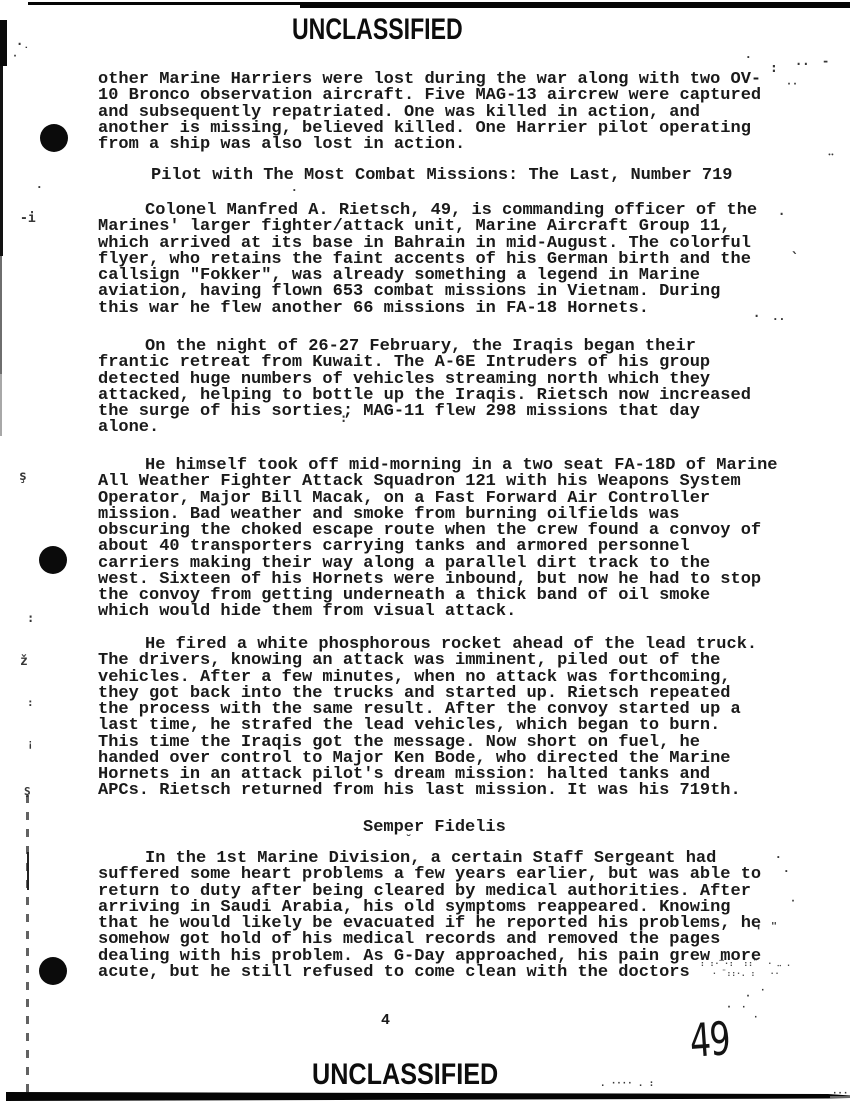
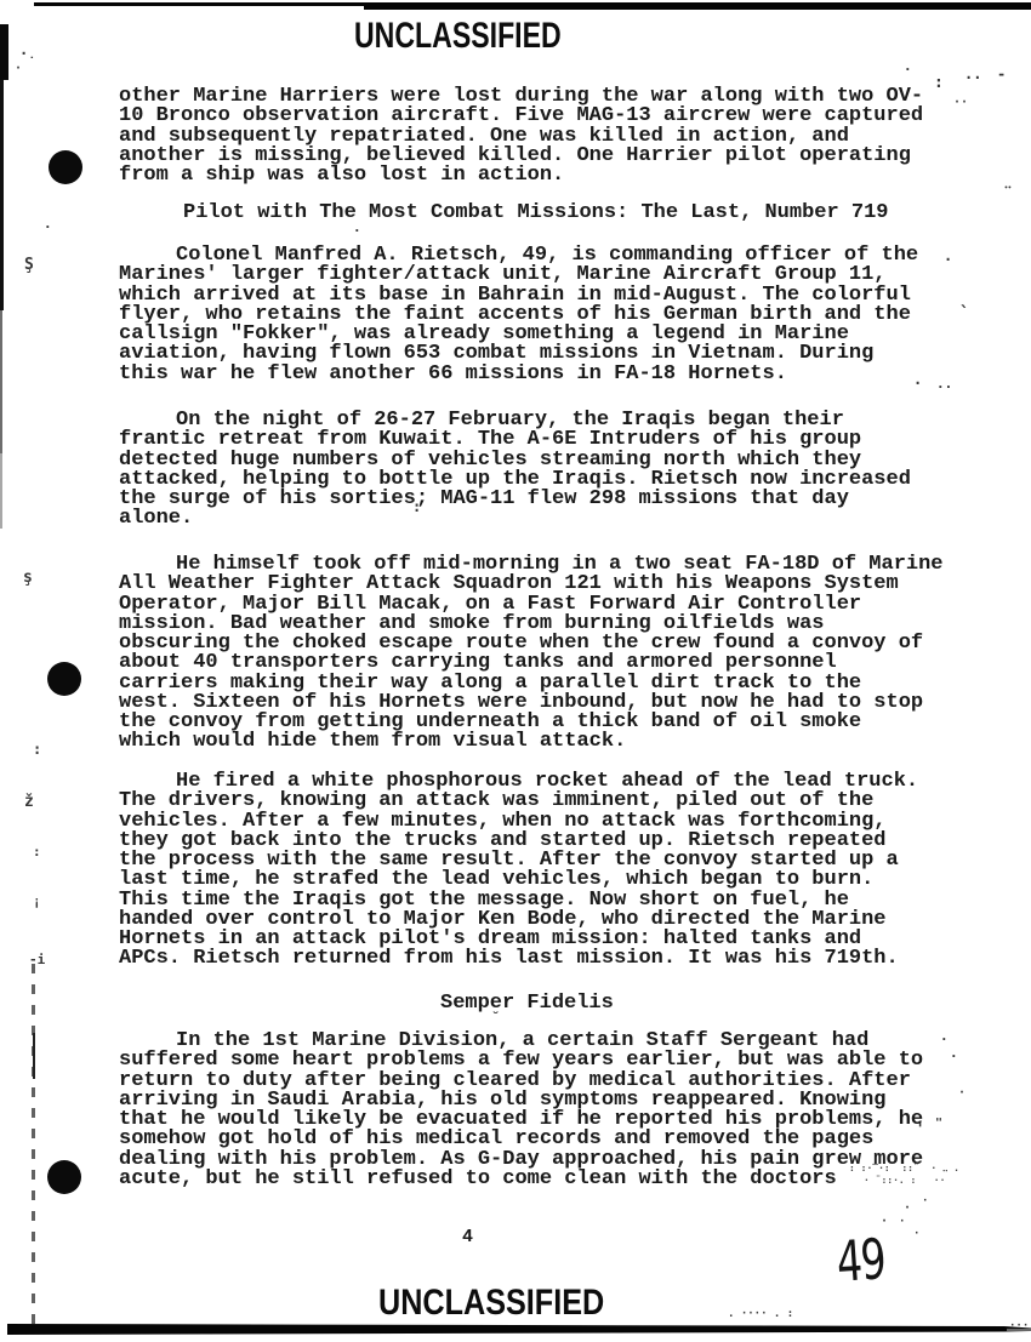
  UNCLASSIFIED
  UNCLASSIFIED
  other Marine Harriers were lost during the war along with two OV-
  10 Bronco observation aircraft. Five MAG-13 aircrew were captured
  and subsequently repatriated. One was killed in action, and
  another is missing, believed killed. One Harrier pilot operating
  from a ship was also lost in action.
  Pilot with The Most Combat Missions: The Last, Number 719
  Colonel Manfred A. Rietsch, 49, is commanding officer of the
  Marines' larger fighter/attack unit, Marine Aircraft Group 11,
  which arrived at its base in Bahrain in mid-August. The colorful
  flyer, who retains the faint accents of his German birth and the
  callsign "Fokker", was already something a legend in Marine
  aviation, having flown 653 combat missions in Vietnam. During
  this war he flew another 66 missions in FA-18 Hornets.
  On the night of 26-27 February, the Iraqis began their
  frantic retreat from Kuwait. The A-6E Intruders of his group
  detected huge numbers of vehicles streaming north which they
  attacked, helping to bottle up the Iraqis. Rietsch now increased
  the surge of his sorties; MAG-11 flew 298 missions that day
  alone.
  He himself took off mid-morning in a two seat FA-18D of Marine
  All Weather Fighter Attack Squadron 121 with his Weapons System
  Operator, Major Bill Macak, on a Fast Forward Air Controller
  mission. Bad weather and smoke from burning oilfields was
  obscuring the choked escape route when the crew found a convoy of
  about 40 transporters carrying tanks and armored personnel
  carriers making their way along a parallel dirt track to the
  west. Sixteen of his Hornets were inbound, but now he had to stop
  the convoy from getting underneath a thick band of oil smoke
  which would hide them from visual attack.
  He fired a white phosphorous rocket ahead of the lead truck.
  The drivers, knowing an attack was imminent, piled out of the
  vehicles. After a few minutes, when no attack was forthcoming,
  they got back into the trucks and started up. Rietsch repeated
  the process with the same result. After the convoy started up a
  last time, he strafed the lead vehicles, which began to burn.
  This time the Iraqis got the message. Now short on fuel, he
  handed over control to Major Ken Bode, who directed the Marine
  Hornets in an attack pilot's dream mission: halted tanks and
  APCs. Rietsch returned from his last mission. It was his 719th.
  Semper Fidelis
  In the 1st Marine Division, a certain Staff Sergeant had
  suffered some heart problems a few years earlier, but was able to
  return to duty after being cleared by medical authorities. After
  arriving in Saudi Arabia, his old symptoms reappeared. Knowing
  that he would likely be evacuated if he reported his problems, he
  somehow got hold of his medical records and removed the pages
  dealing with his problem. As G-Day approached, his pain grew more
  acute, but he still refused to come clean with the doctors
  4
  ·
  ˙
  ·
  ·
- -i
+ Ş
  ş
  :
  ž
  :
  ¡
- Ş
+ -i
  ·
  :
  ··
  -
  ··
  ‥
  ·
  ·
  `
  ·
  ··
  :
  ˘
  ·
  ·
  ·
  '
  "
  : :·‾·: ::¨ · ‥ .
  · ¨::·. : ··
  ·
  ·
  ·
  ·
  ·
  . ···· . :
  ···
